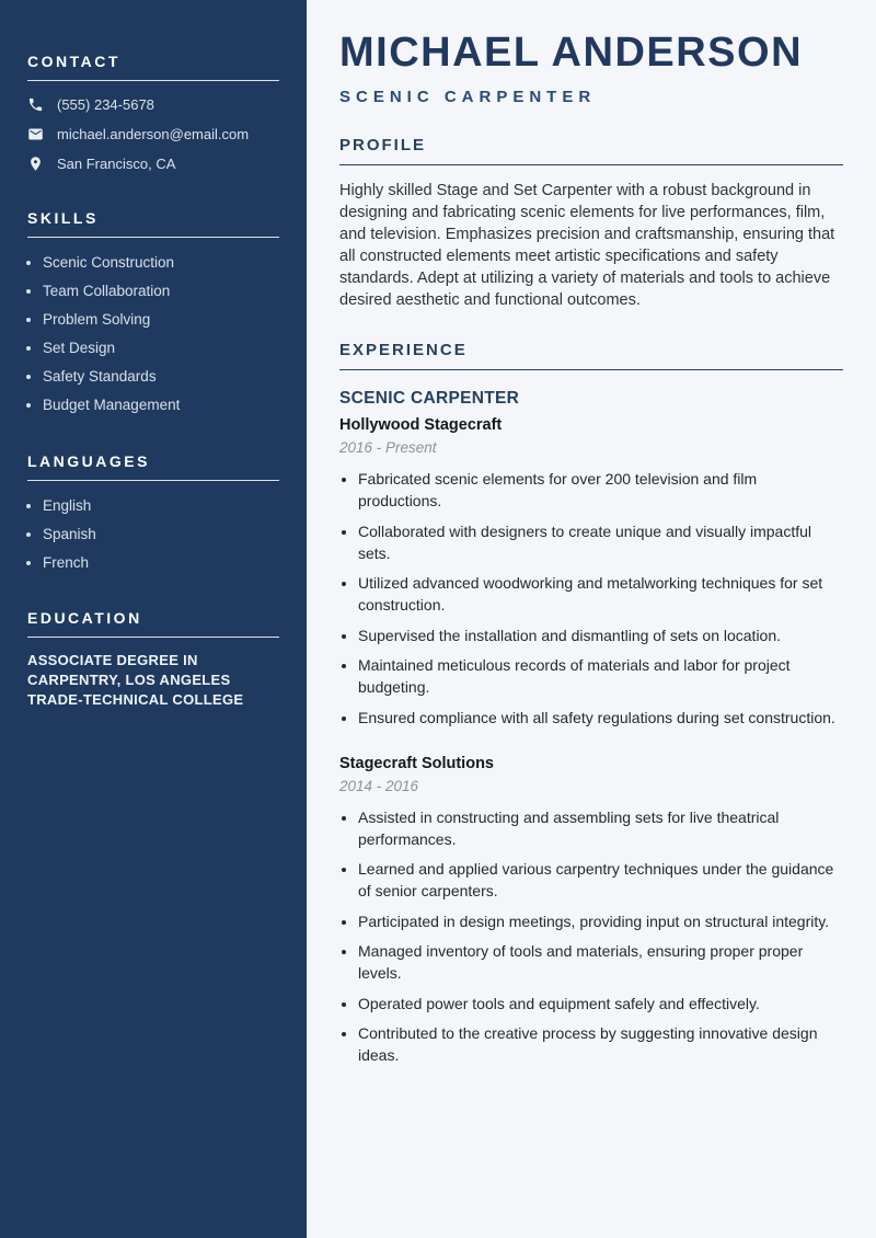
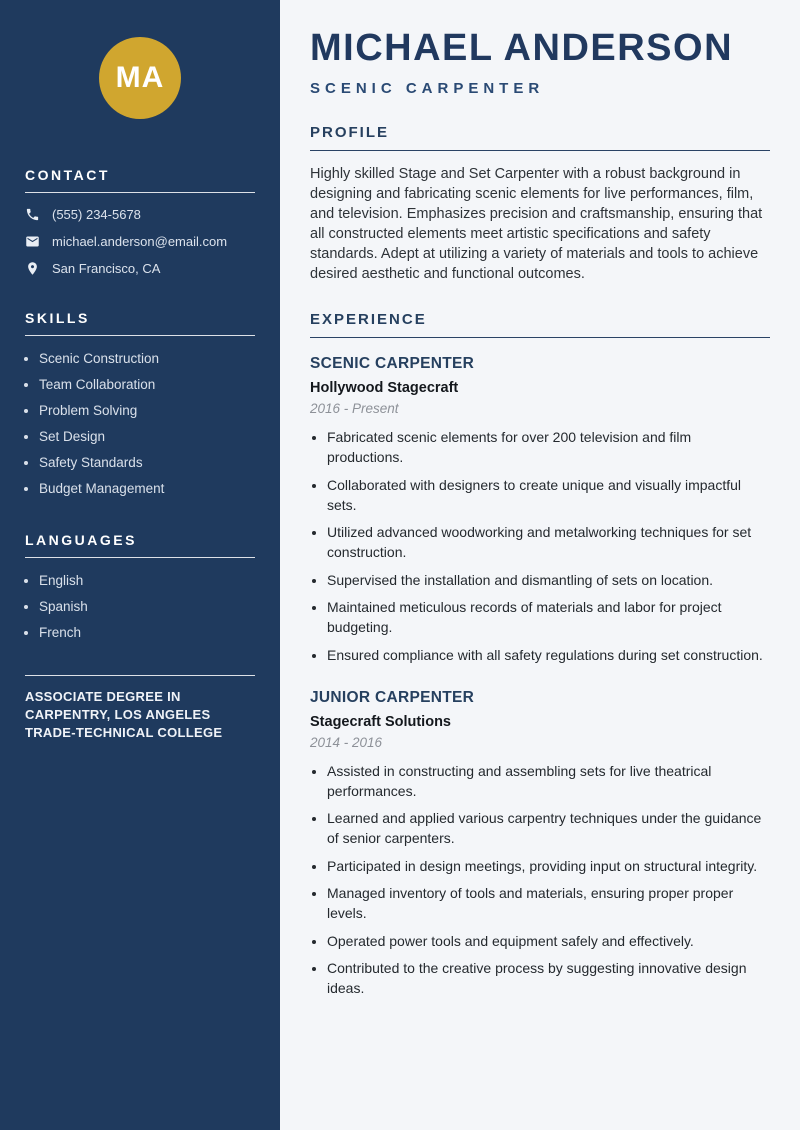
+ MA
  CONTACT
  (555) 234-5678
  michael.anderson@email.com
  San Francisco, CA
  SKILLS
  Scenic Construction
  Team Collaboration
  Problem Solving
  Set Design
  Safety Standards
  Budget Management
  LANGUAGES
  English
  Spanish
  French
- EDUCATION
  ASSOCIATE DEGREE IN CARPENTRY, LOS ANGELES TRADE-TECHNICAL COLLEGE
  MICHAEL ANDERSON
  SCENIC CARPENTER
  PROFILE
  Highly skilled Stage and Set Carpenter with a robust background in designing and fabricating scenic elements for live performances, film, and television. Emphasizes precision and craftsmanship, ensuring that all constructed elements meet artistic specifications and safety standards. Adept at utilizing a variety of materials and tools to achieve desired aesthetic and functional outcomes.
  EXPERIENCE
  SCENIC CARPENTER
  Hollywood Stagecraft
  2016 - Present
  Fabricated scenic elements for over 200 television and film productions.
  Collaborated with designers to create unique and visually impactful sets.
  Utilized advanced woodworking and metalworking techniques for set construction.
  Supervised the installation and dismantling of sets on location.
  Maintained meticulous records of materials and labor for project budgeting.
  Ensured compliance with all safety regulations during set construction.
+ JUNIOR CARPENTER
  Stagecraft Solutions
  2014 - 2016
  Assisted in constructing and assembling sets for live theatrical performances.
  Learned and applied various carpentry techniques under the guidance of senior carpenters.
  Participated in design meetings, providing input on structural integrity.
  Managed inventory of tools and materials, ensuring proper proper levels.
  Operated power tools and equipment safely and effectively.
  Contributed to the creative process by suggesting innovative design ideas.
